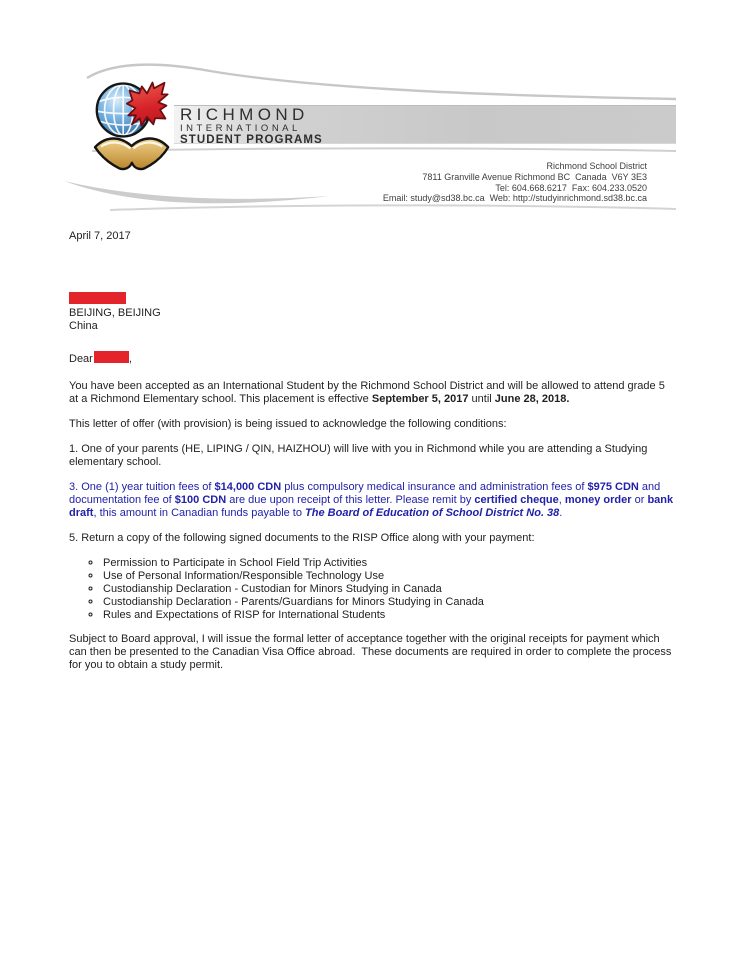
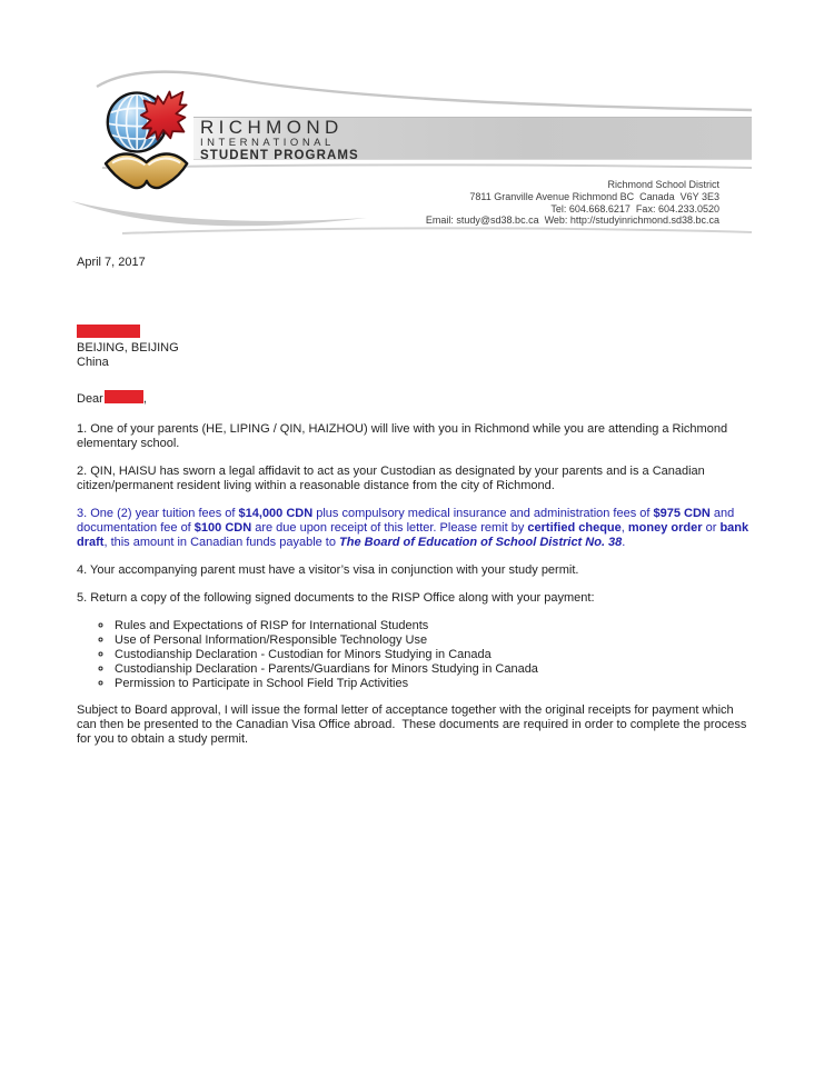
  RICHMOND
  INTERNATIONAL
  STUDENT PROGRAMS
  Richmond School District
  7811 Granville Avenue Richmond BC Canada V6Y 3E3
  Tel: 604.668.6217 Fax: 604.233.0520
  Email: study@sd38.bc.ca Web: http://studyinrichmond.sd38.bc.ca
  April 7, 2017
  BEIJING, BEIJING
  China
  Dear ,
- You have been accepted as an International Student by the Richmond School District and will be allowed to attend grade 5 at a Richmond Elementary school. This placement is effective September 5, 2017 until June 28, 2018.
- This letter of offer (with provision) is being issued to acknowledge the following conditions:
- 1. One of your parents (HE, LIPING / QIN, HAIZHOU) will live with you in Richmond while you are attending a Studying elementary school.
+ 1. One of your parents (HE, LIPING / QIN, HAIZHOU) will live with you in Richmond while you are attending a Richmond elementary school.
+ 2. QIN, HAISU has sworn a legal affidavit to act as your Custodian as designated by your parents and is a Canadian citizen/permanent resident living within a reasonable distance from the city of Richmond.
- 3. One (1) year tuition fees of $14,000 CDN plus compulsory medical insurance and administration fees of $975 CDN and documentation fee of $100 CDN are due upon receipt of this letter. Please remit by certified cheque, money order or bank draft, this amount in Canadian funds payable to The Board of Education of School District No. 38.
+ 3. One (2) year tuition fees of $14,000 CDN plus compulsory medical insurance and administration fees of $975 CDN and documentation fee of $100 CDN are due upon receipt of this letter. Please remit by certified cheque, money order or bank draft, this amount in Canadian funds payable to The Board of Education of School District No. 38.
+ 4. Your accompanying parent must have a visitor’s visa in conjunction with your study permit.
  5. Return a copy of the following signed documents to the RISP Office along with your payment:
- Permission to Participate in School Field Trip Activities
+ Rules and Expectations of RISP for International Students
  Use of Personal Information/Responsible Technology Use
  Custodianship Declaration - Custodian for Minors Studying in Canada
  Custodianship Declaration - Parents/Guardians for Minors Studying in Canada
- Rules and Expectations of RISP for International Students
+ Permission to Participate in School Field Trip Activities
  Subject to Board approval, I will issue the formal letter of acceptance together with the original receipts for payment which can then be presented to the Canadian Visa Office abroad. These documents are required in order to complete the process for you to obtain a study permit.
